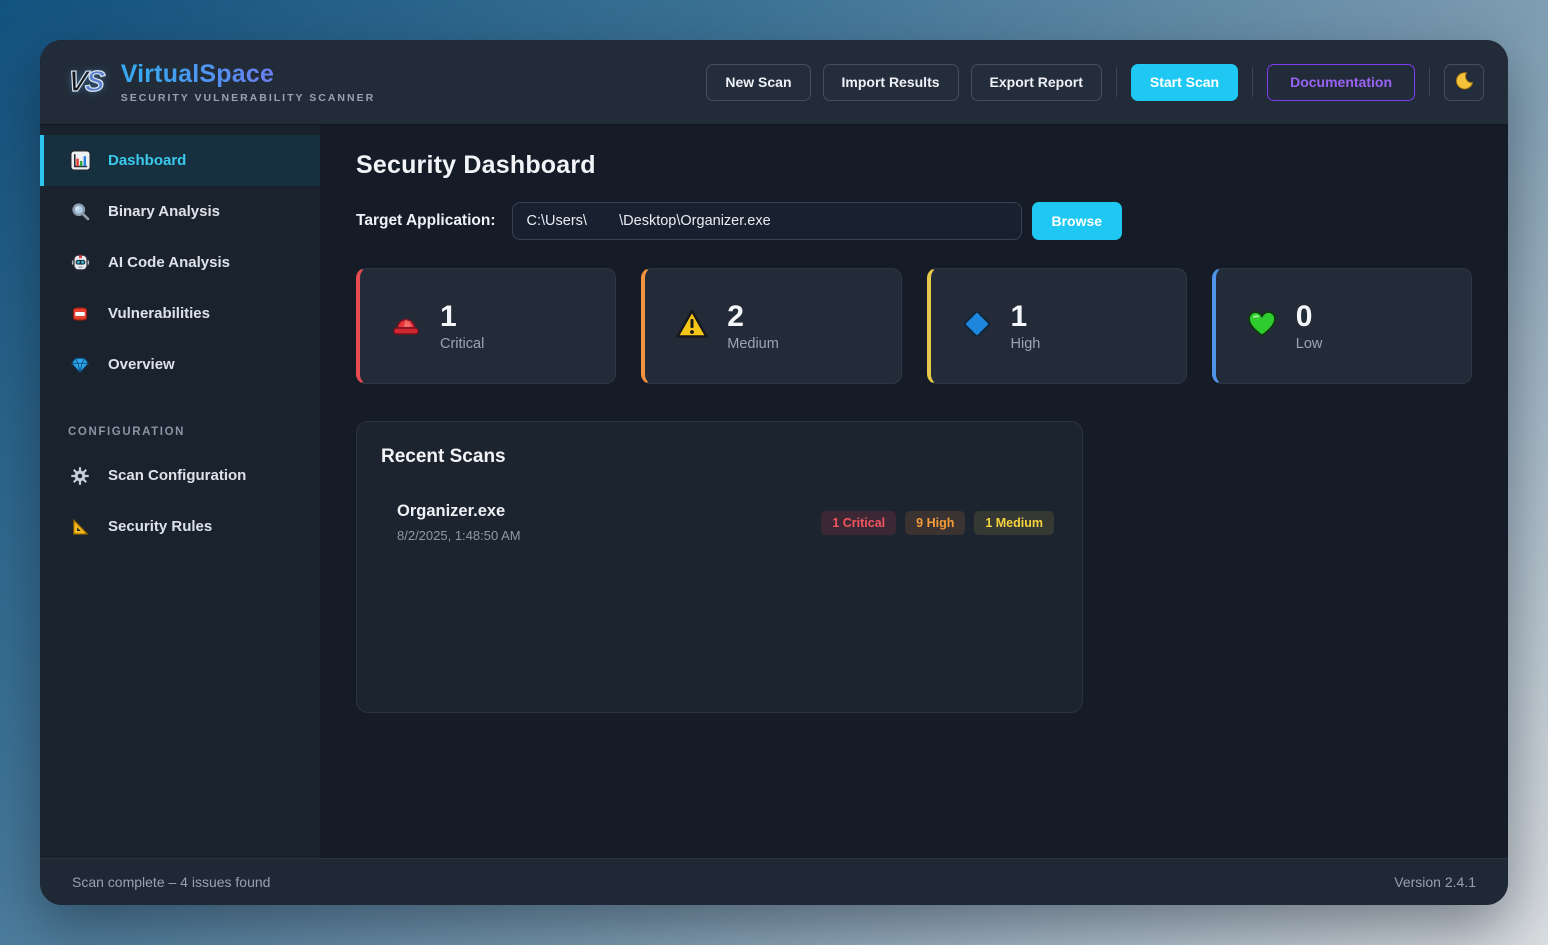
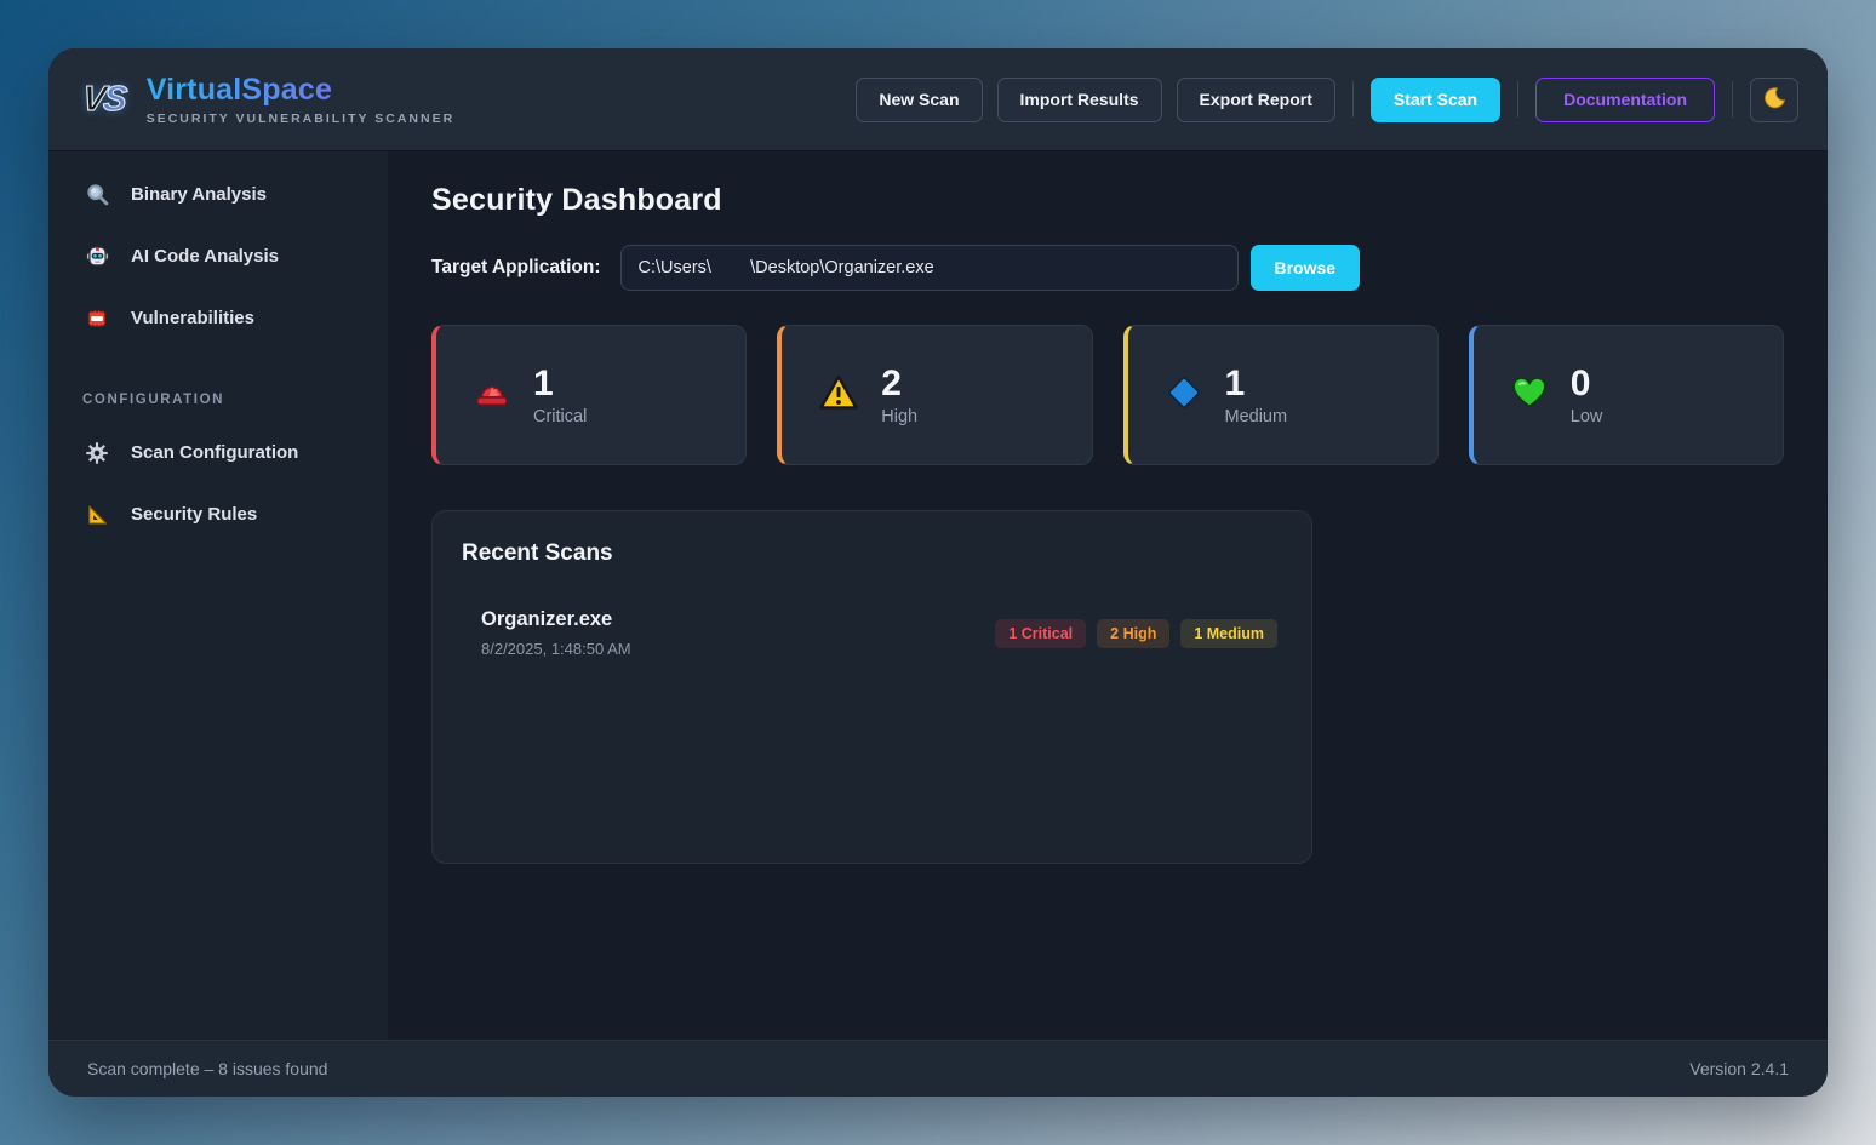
  VirtualSpace
  SECURITY VULNERABILITY SCANNER
  New Scan
  Import Results
  Export Report
  Start Scan
  Documentation
- Dashboard
  Binary Analysis
  AI Code Analysis
  Vulnerabilities
- Overview
  CONFIGURATION
  Scan Configuration
  Security Rules
  Security Dashboard
  Target Application:
  C:\Users\ \Desktop\Organizer.exe
  Browse
  1
  Critical
  2
- Medium
+ High
  1
- High
+ Medium
  0
  Low
  Recent Scans
  Organizer.exe
  8/2/2025, 1:48:50 AM
  1 Critical
- 9 High
+ 2 High
  1 Medium
- Scan complete – 4 issues found
+ Scan complete – 8 issues found
  Version 2.4.1
